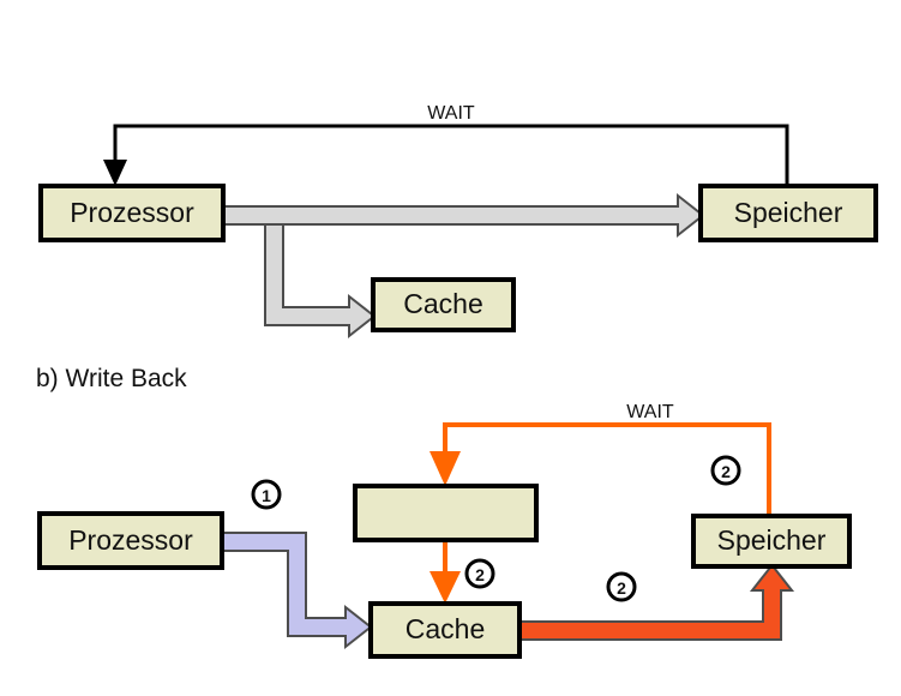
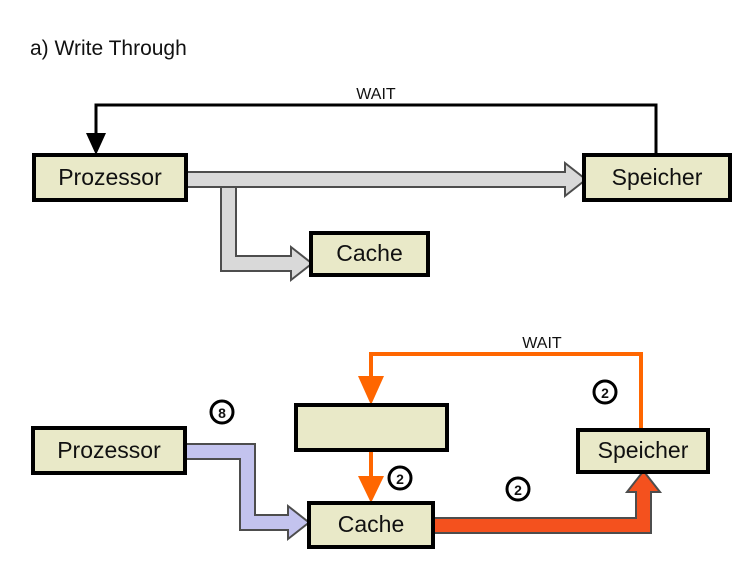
+ a) Write Through
  WAIT
  Prozessor
  Cache
  Speicher
- b) Write Back
  WAIT
  Prozessor
  Cache
  Speicher
- 1
+ 8
  2
  2
  2
